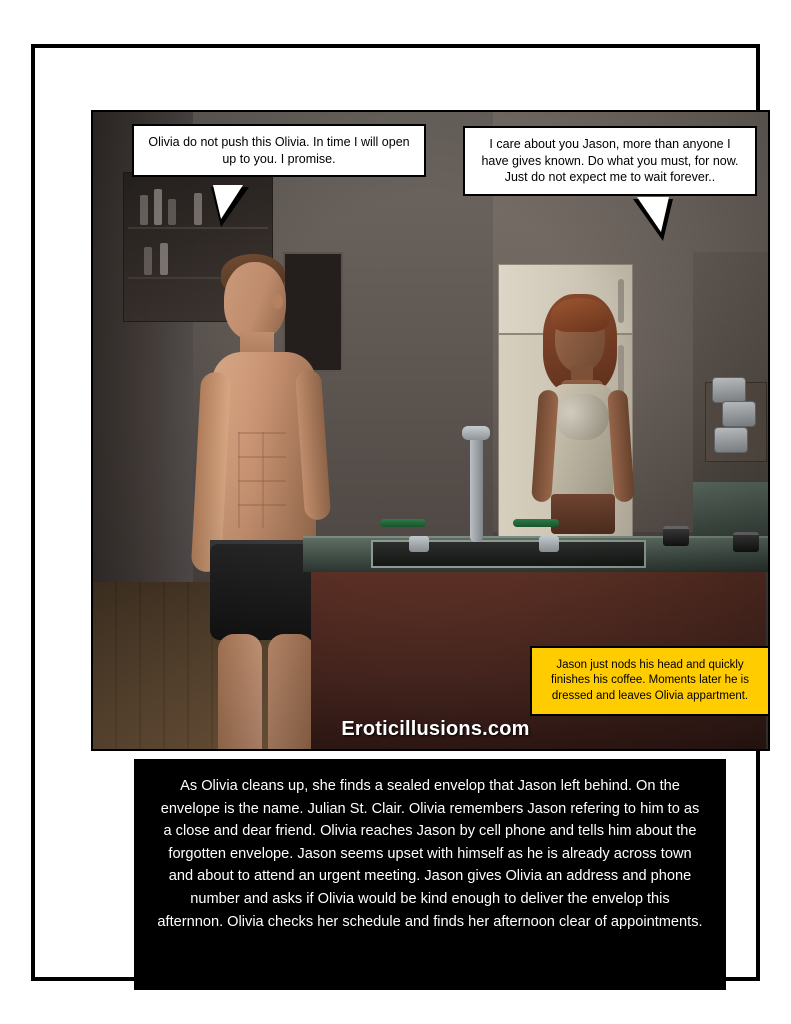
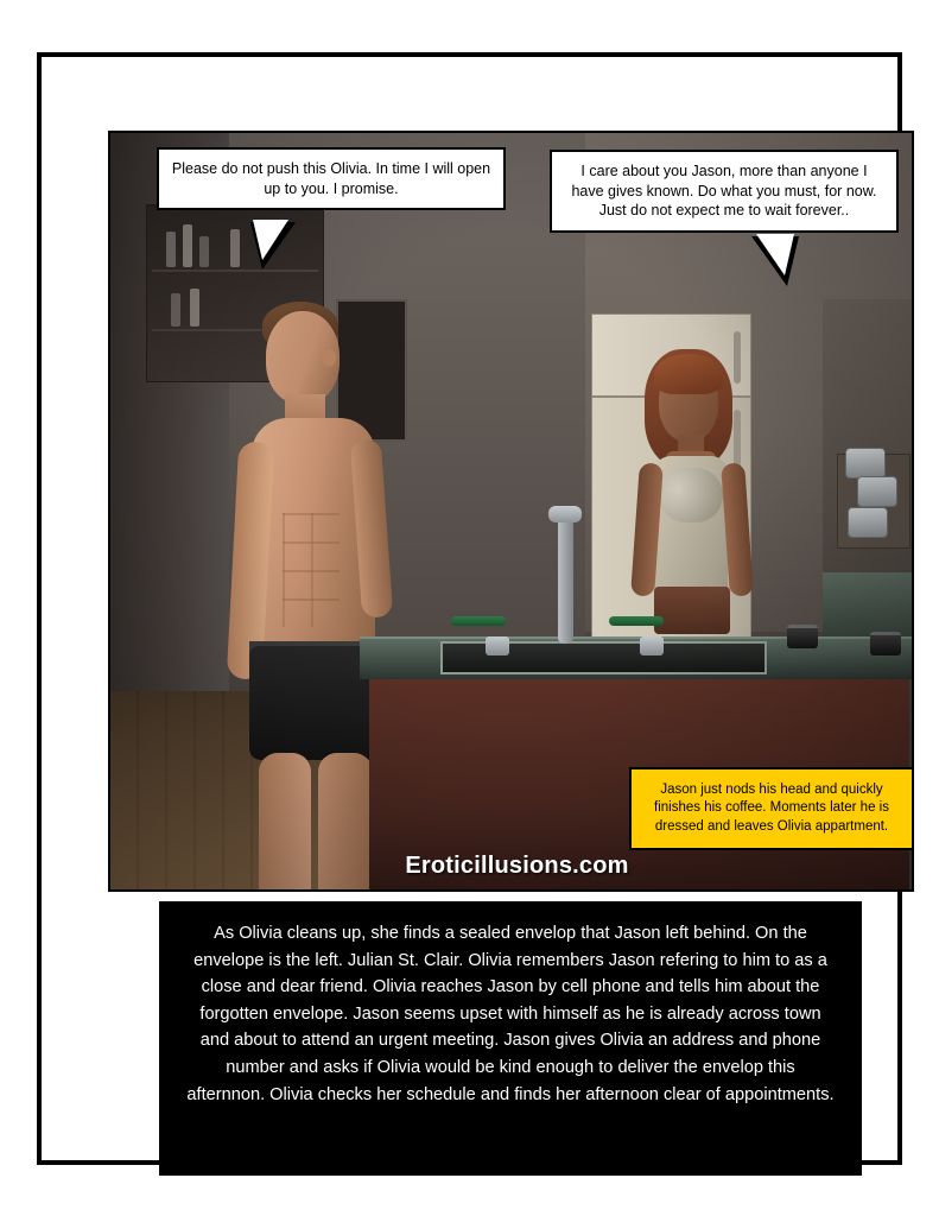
- Olivia do not push this Olivia. In time I will open up to you. I promise.
+ Please do not push this Olivia. In time I will open up to you. I promise.
  I care about you Jason, more than anyone I have gives known. Do what you must, for now. Just do not expect me to wait forever..
  Jason just nods his head and quickly finishes his coffee. Moments later he is dressed and leaves Olivia appartment.
  Eroticillusions.com
- As Olivia cleans up, she finds a sealed envelop that Jason left behind. On the envelope is the name. Julian St. Clair. Olivia remembers Jason refering to him to as a close and dear friend. Olivia reaches Jason by cell phone and tells him about the forgotten envelope. Jason seems upset with himself as he is already across town and about to attend an urgent meeting. Jason gives Olivia an address and phone number and asks if Olivia would be kind enough to deliver the envelop this afternnon. Olivia checks her schedule and finds her afternoon clear of appointments.
+ As Olivia cleans up, she finds a sealed envelop that Jason left behind. On the envelope is the left. Julian St. Clair. Olivia remembers Jason refering to him to as a close and dear friend. Olivia reaches Jason by cell phone and tells him about the forgotten envelope. Jason seems upset with himself as he is already across town and about to attend an urgent meeting. Jason gives Olivia an address and phone number and asks if Olivia would be kind enough to deliver the envelop this afternnon. Olivia checks her schedule and finds her afternoon clear of appointments.
